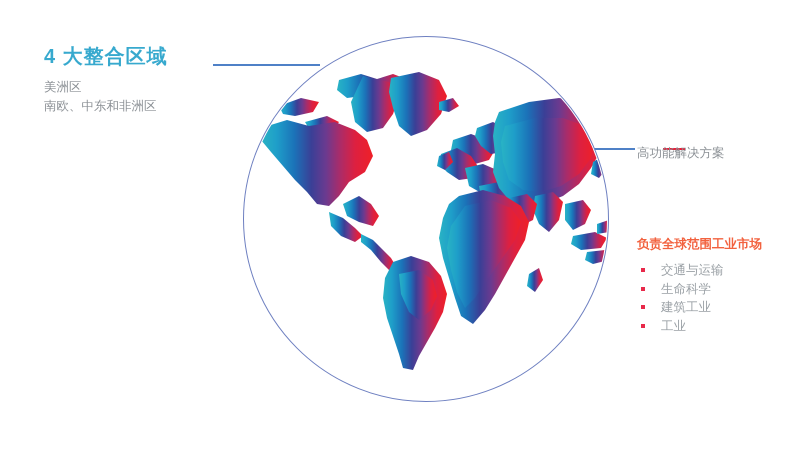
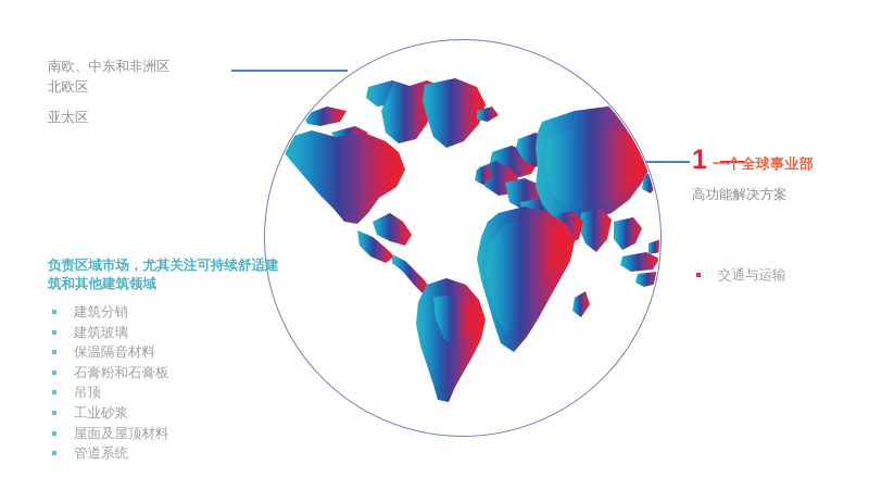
- 4 大整合区域
- 美洲区
  南欧、中东和非洲区
+ 北欧区
+ 亚太区
+ 负责区域市场，尤其关注可持续舒适建筑和其他建筑领域
+ 建筑分销
+ 建筑玻璃
+ 保温隔音材料
+ 石膏粉和石膏板
+ 吊顶
+ 工业砂浆
+ 屋面及屋顶材料
+ 管道系统
+ 1
+ 一个全球事业部
  高功能解决方案
- 负责全球范围工业市场
  交通与运输
- 生命科学
- 建筑工业
- 工业
